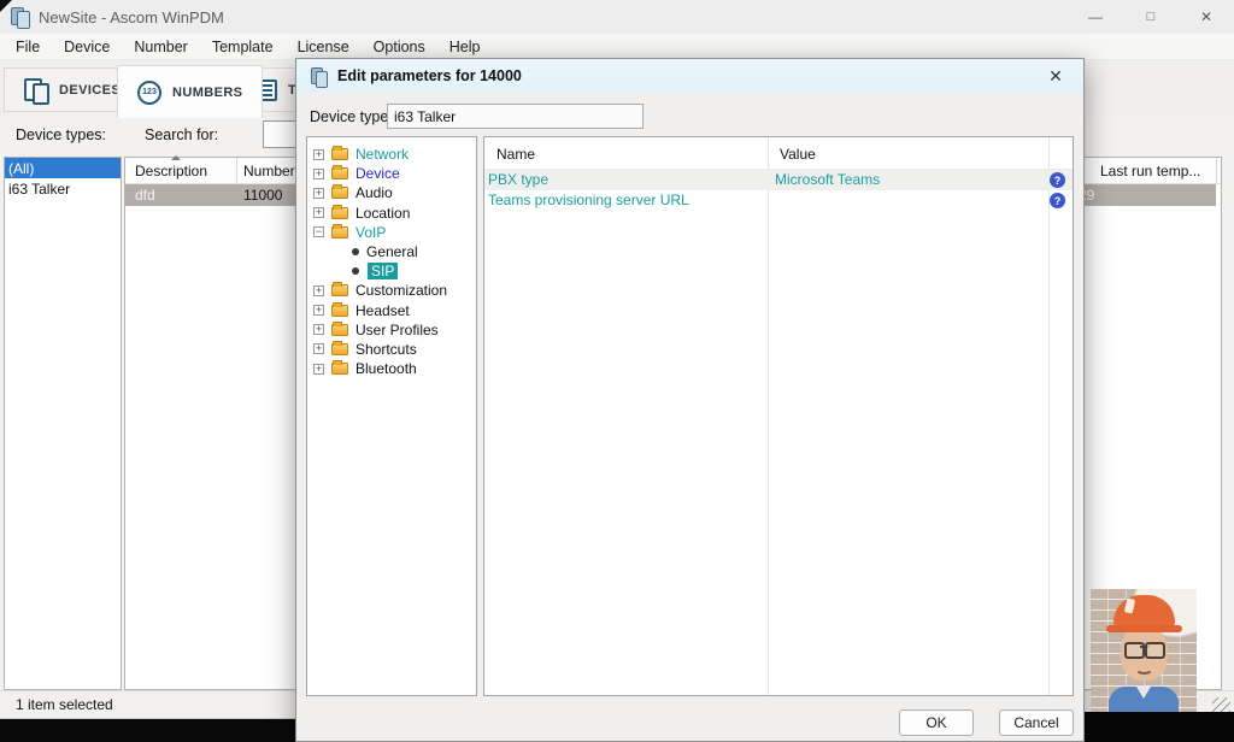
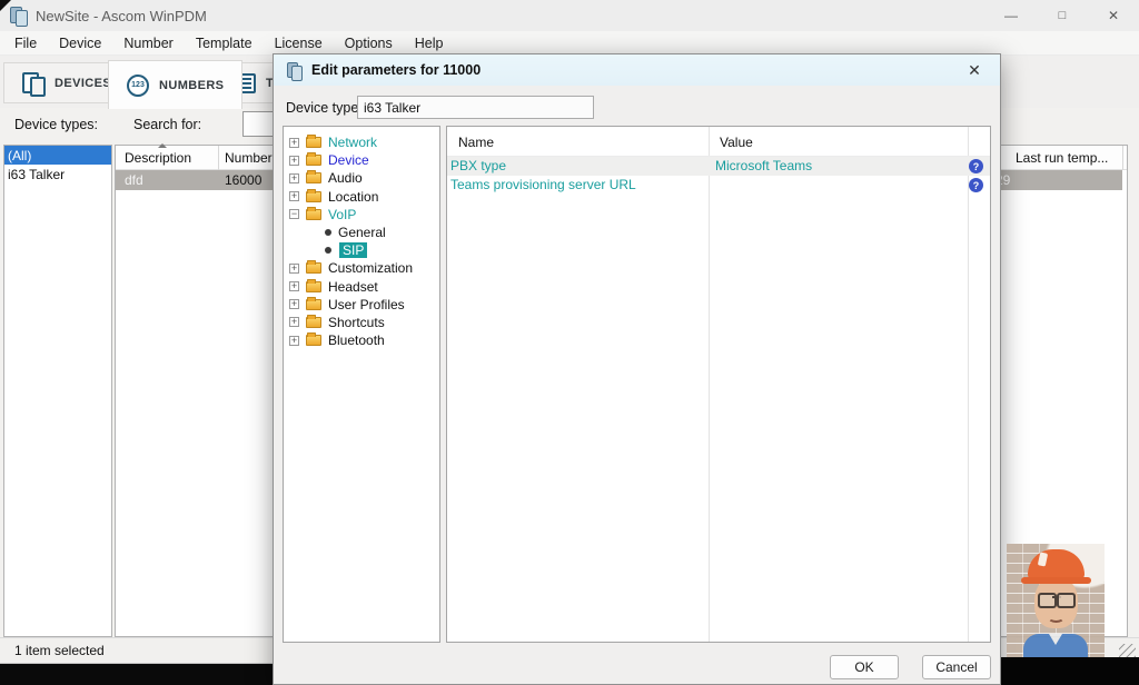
  NewSite - Ascom WinPDM
  —
  □
  ✕
  File
  Device
  Number
  Template
  License
  Options
  Help
  DEVICE
  NUMBERS
  T
  Device types:
  Search for:
  (All)
  i63 Talker
  Description
  Number
  Last run temp...
  dfd
- 11000
+ 16000
  1 item selected
- Edit parameters for 14000
+ Edit parameters for 11000
  ✕
  Device type
  i63 Talker
  +
  Network
  +
  Device
  +
  Audio
  +
  Location
  −
  VoIP
  General
  SIP
  +
  Customization
  +
  Headset
  +
  User Profiles
  +
  Shortcuts
  +
  Bluetooth
  Name
  Value
  PBX type
  Microsoft Teams
  ?
  Teams provisioning server URL
  ?
  OK
  Cancel
